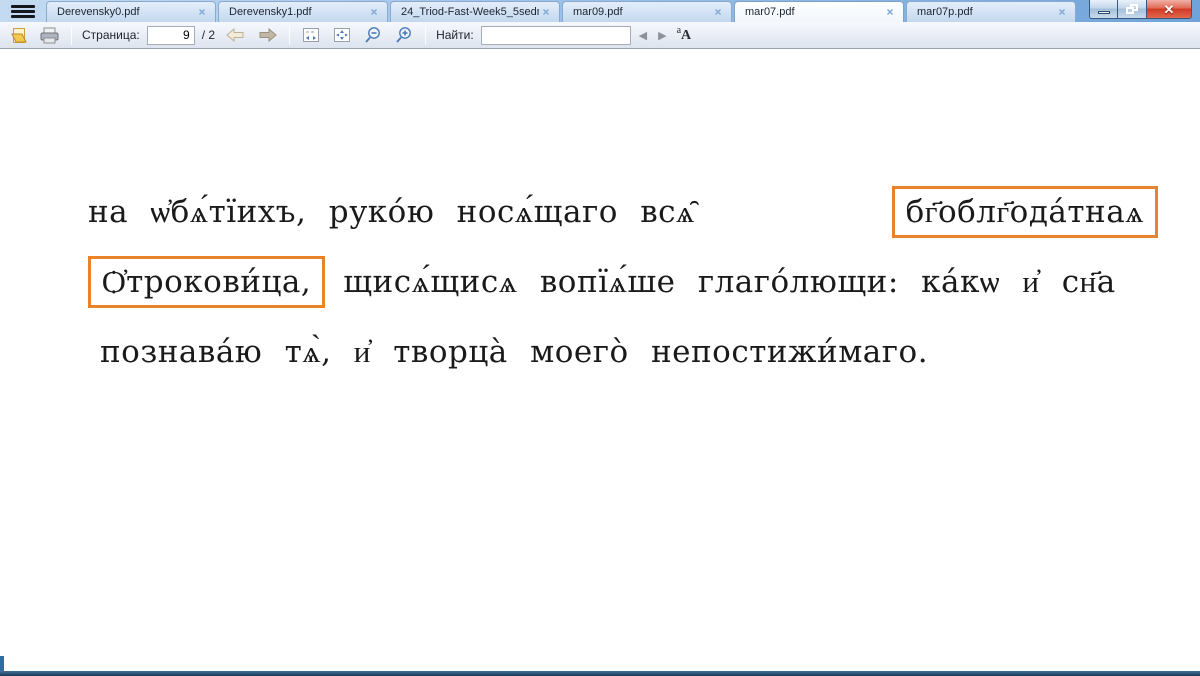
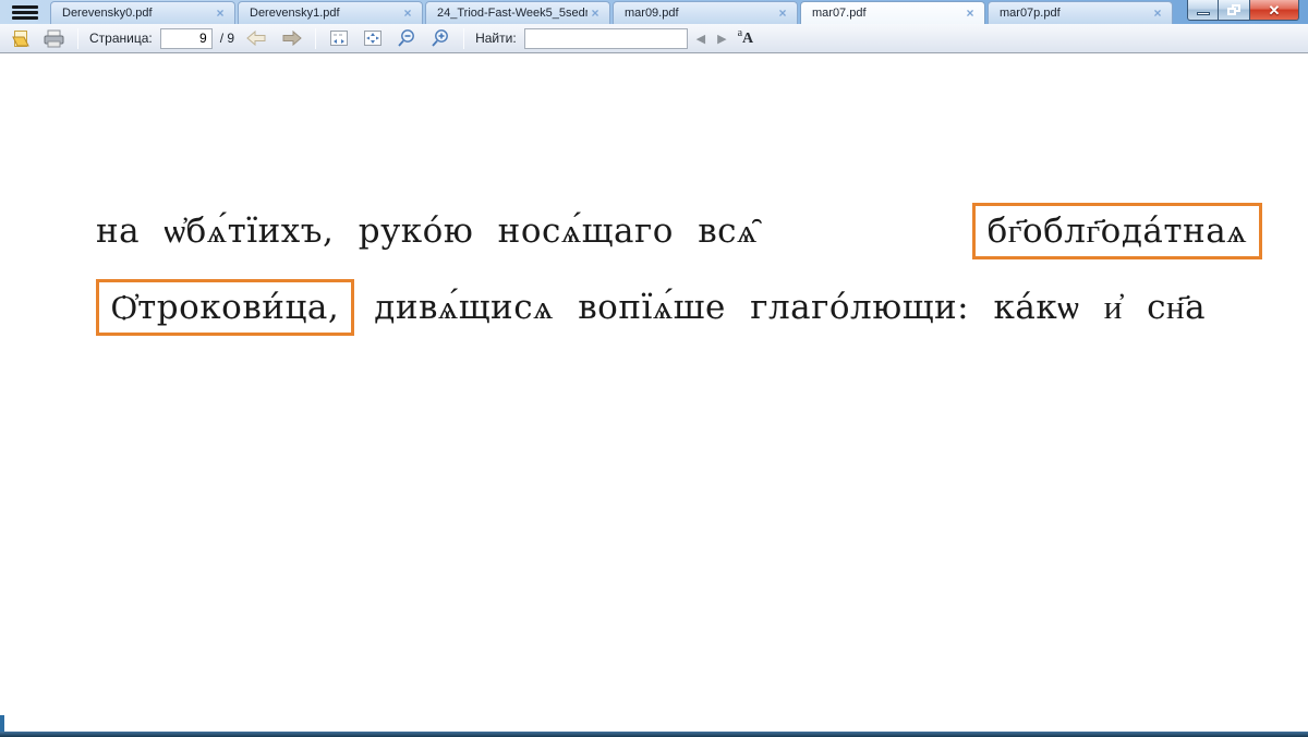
  Derevensky0.pdf
  ×
  Derevensky1.pdf
  ×
  24_Triod-Fast-Week5_5sed
  ×
  mar09.pdf
  ×
  mar07.pdf
  ×
  mar07p.pdf
  ×
  ✕
  Страница:
  9
- / 2
+ / 9
  Найти:
  ◀
  ▶
  аА
  на ѡ҆бѧ́тїихъ, руко́ю носѧ́щаго всѧ̑
  бг҃облг҃ода́тнаѧ
  Ѻ҆трокови́ца,
- щисѧ́щисѧ вопїѧ́ше глаго́лющи: ка́кѡ и҆ сн҃а
+ дивѧ́щисѧ вопїѧ́ше глаго́лющи: ка́кѡ и҆ сн҃а
- познава́ю тѧ̀, и҆ творца̀ моего̀ непостижи́маго.
